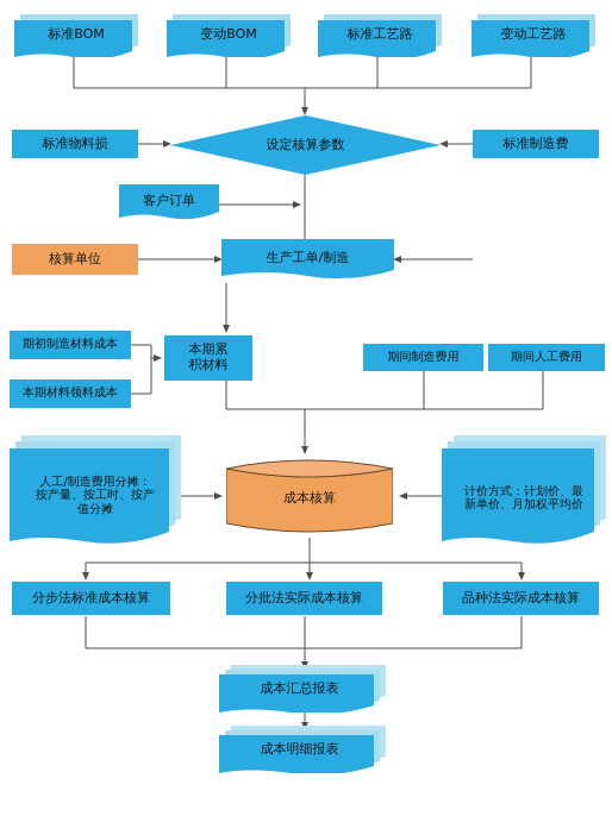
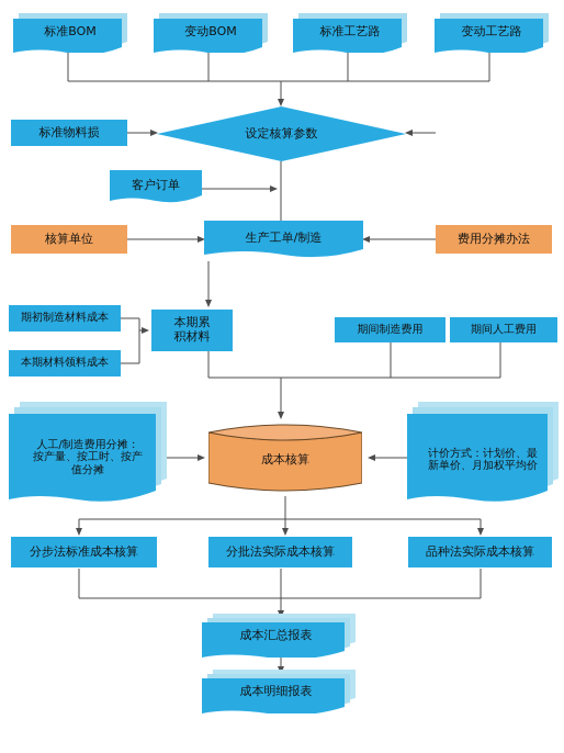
  标准BOM
  变动BOM
  标准工艺路
  变动工艺路
  标准物料损
  设定核算参数
- 标准制造费
  客户订单
  核算单位
  生产工单/制造
+ 费用分摊办法
  期初制造材料成本
  本期材料领料成本
  本期累
  积材料
  期间制造费用
  期间人工费用
  人工/制造费用分摊：
  按产量、按工时、按产
  值分摊
  成本核算
  计价方式：计划价、最
  新单价、月加权平均价
  分步法标准成本核算
  分批法实际成本核算
  品种法实际成本核算
  成本汇总报表
  成本明细报表
